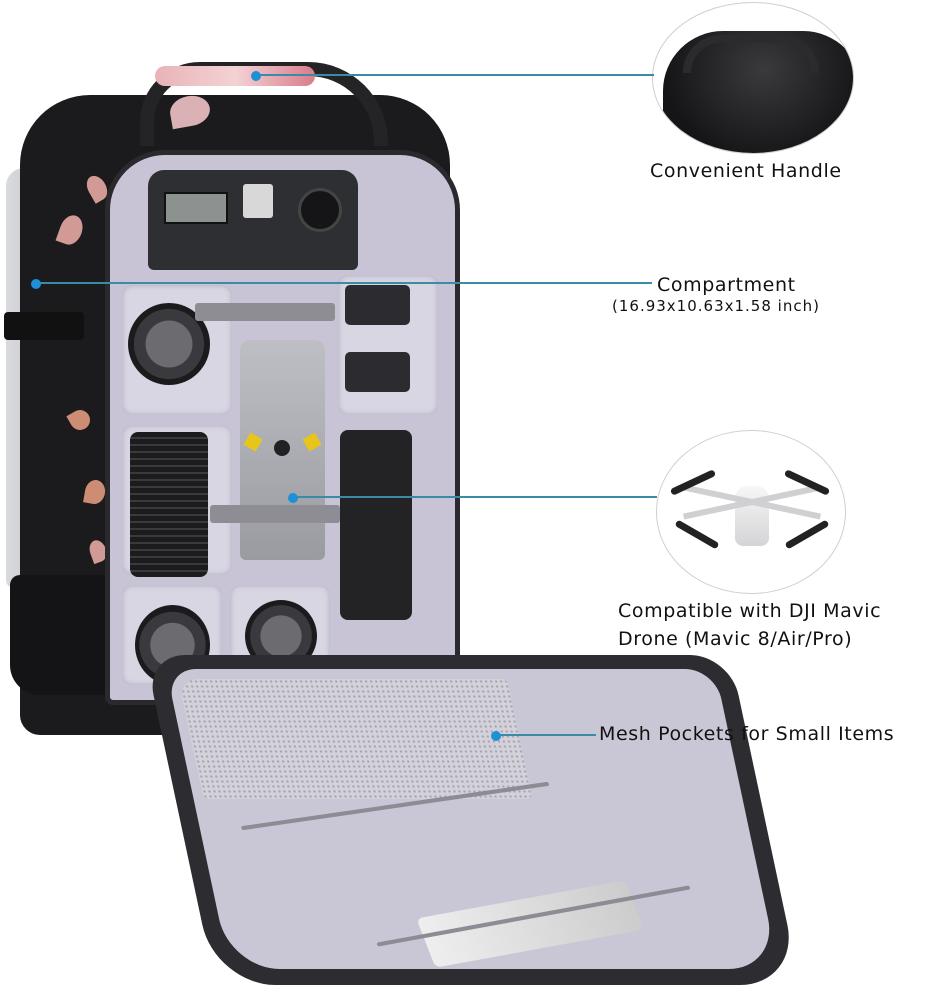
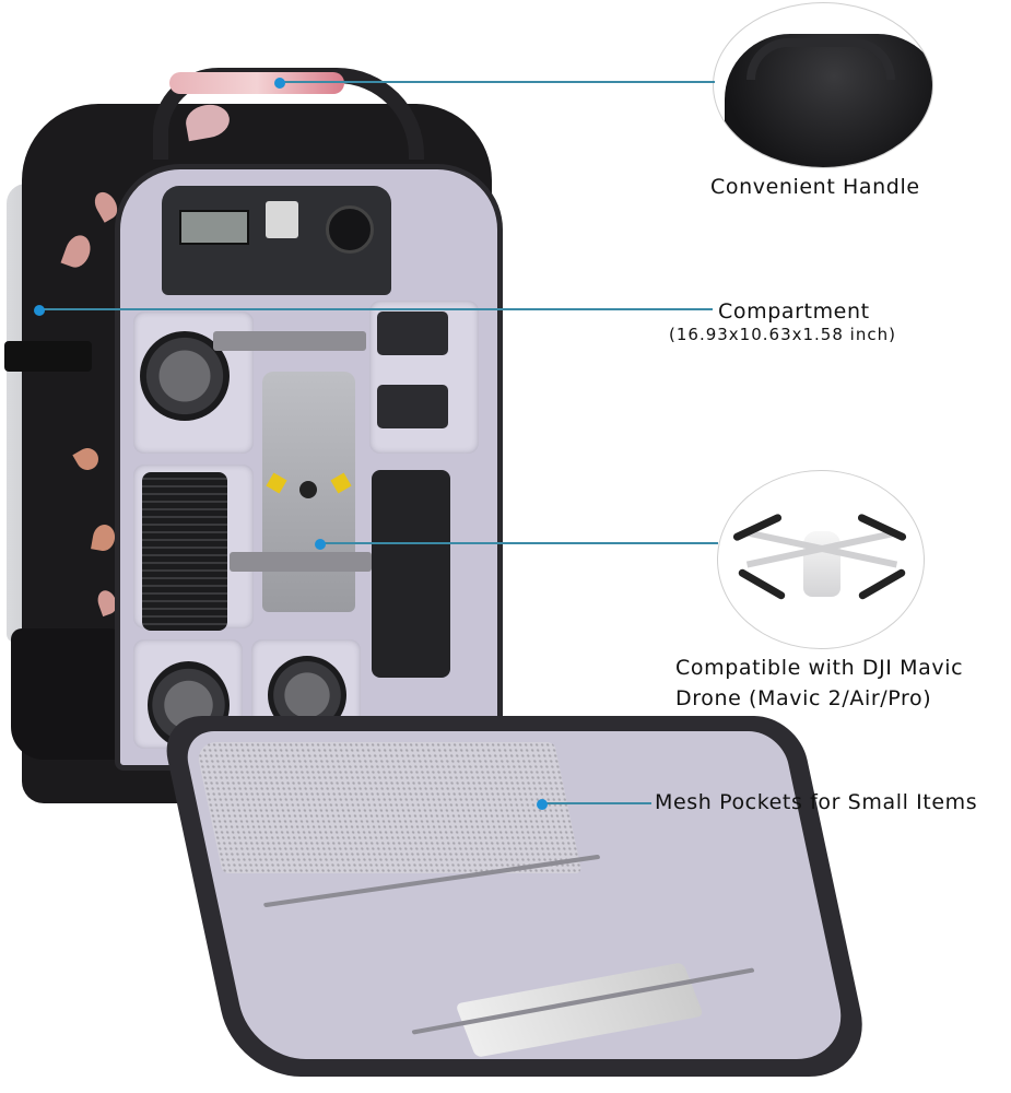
  Convenient Handle
  Compartment
  (16.93x10.63x1.58 inch)
  Compatible with DJI Mavic
- Drone (Mavic 8/Air/Pro)
+ Drone (Mavic 2/Air/Pro)
  Mesh Pockets for Small Items
